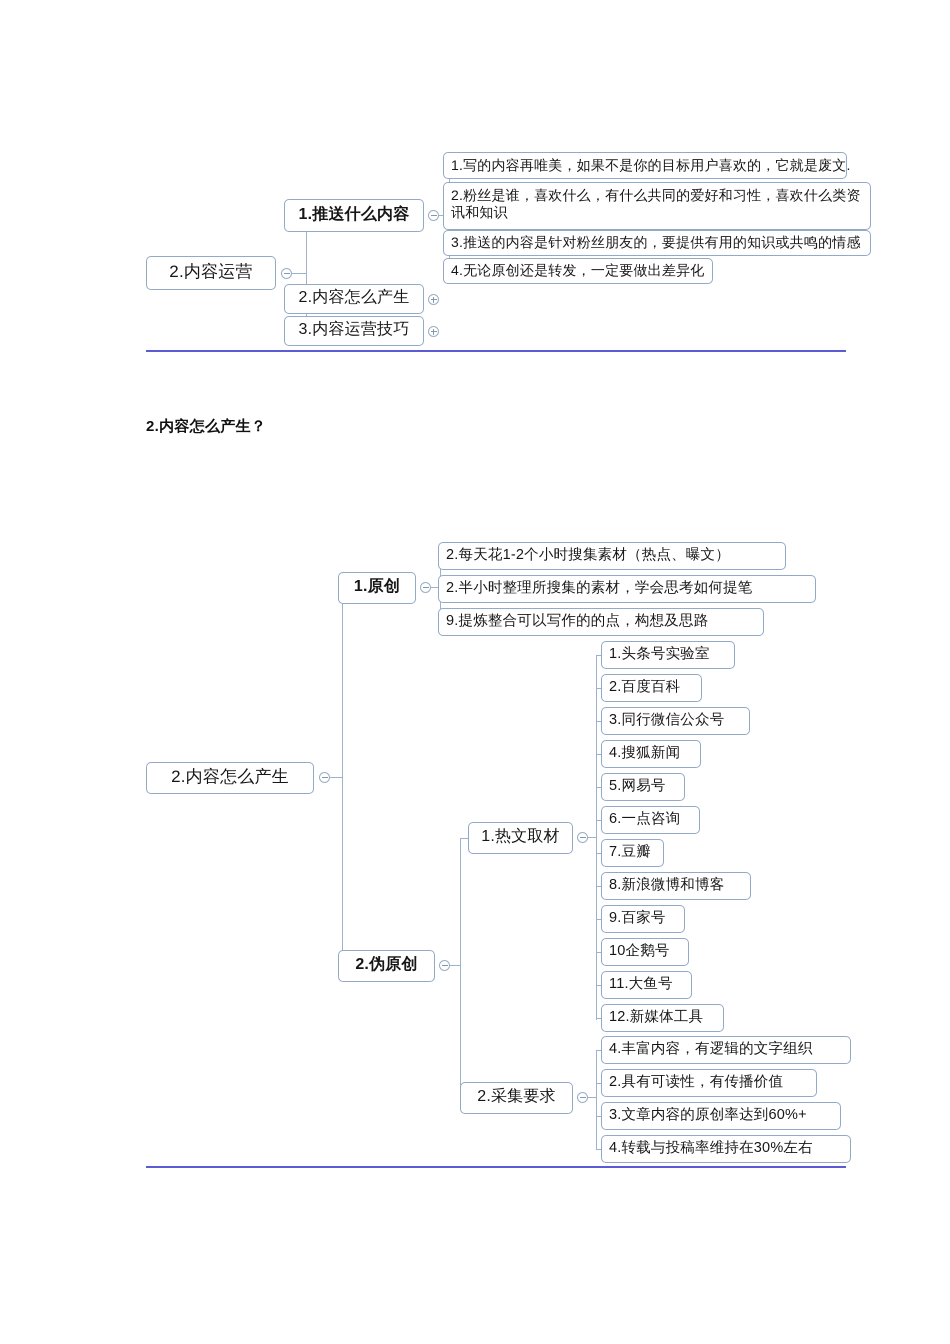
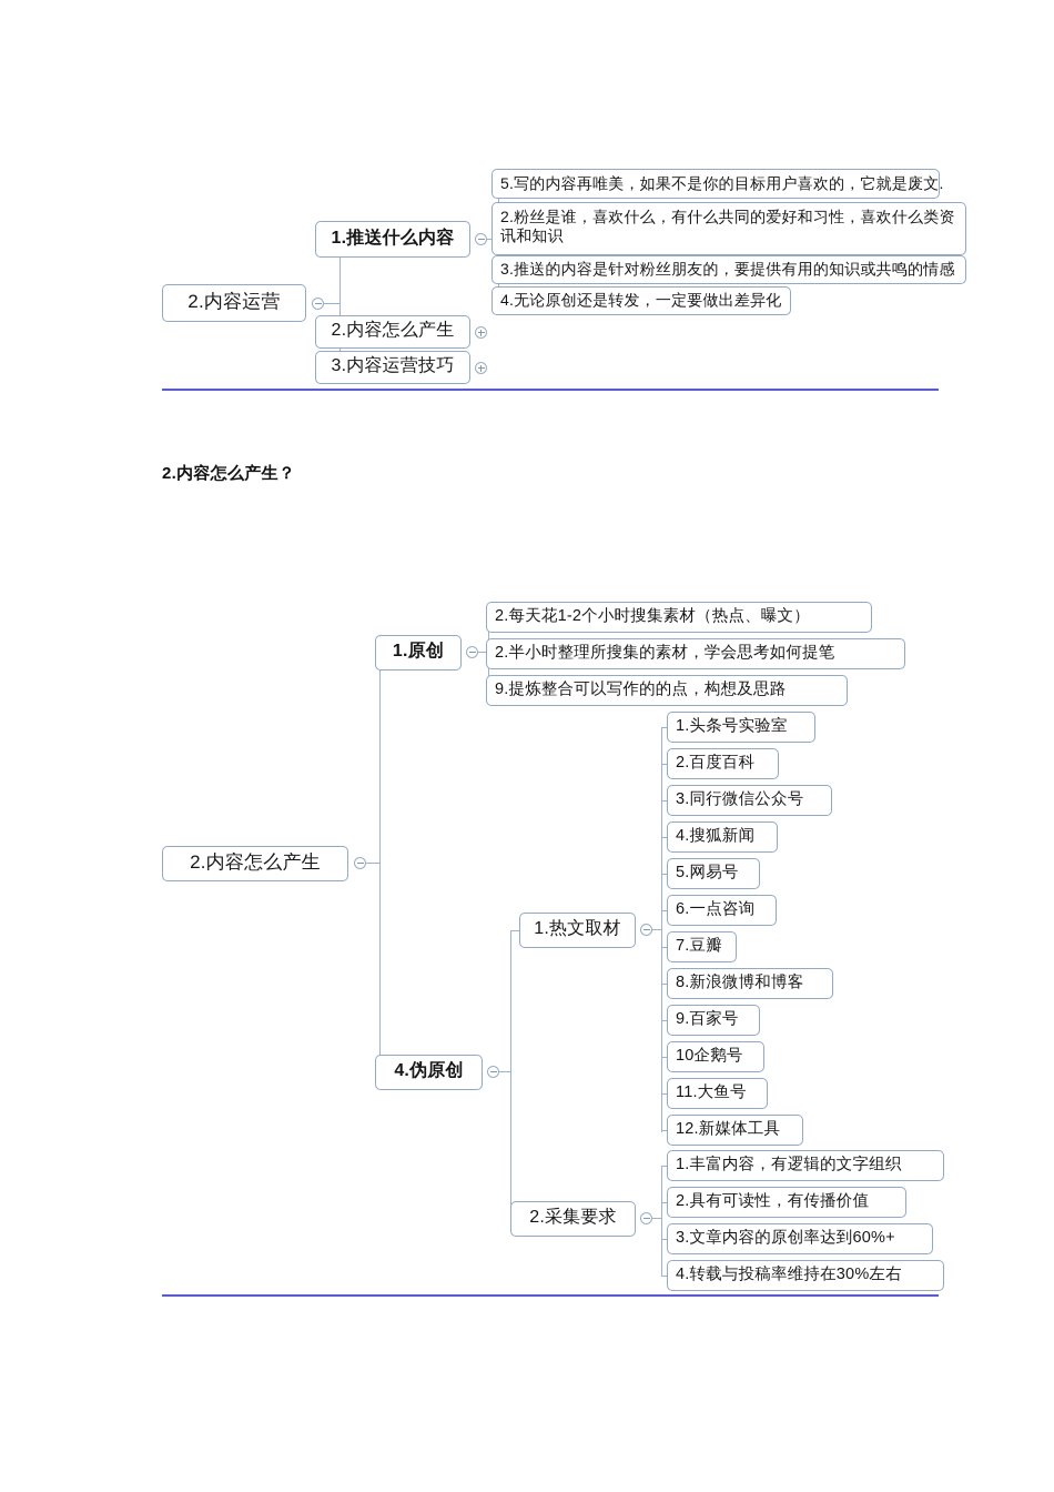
  2.内容运营
  1.推送什么内容
- 1.写的内容再唯美，如果不是你的目标用户喜欢的，它就是废文.
+ 5.写的内容再唯美，如果不是你的目标用户喜欢的，它就是废文.
  2.粉丝是谁，喜欢什么，有什么共同的爱好和习性，喜欢什么类资讯和知识
  3.推送的内容是针对粉丝朋友的，要提供有用的知识或共鸣的情感
  4.无论原创还是转发，一定要做出差异化
  2.内容怎么产生
  3.内容运营技巧
  2.内容怎么产生？
  2.内容怎么产生
  1.原创
  2.每天花1-2个小时搜集素材（热点、曝文）
  2.半小时整理所搜集的素材，学会思考如何提笔
  9.提炼整合可以写作的的点，构想及思路
- 2.伪原创
+ 4.伪原创
  1.热文取材
  1.头条号实验室
  2.百度百科
  3.同行微信公众号
  4.搜狐新闻
  5.网易号
  6.一点咨询
  7.豆瓣
  8.新浪微博和博客
  9.百家号
  10企鹅号
  11.大鱼号
  12.新媒体工具
  2.采集要求
- 4.丰富内容，有逻辑的文字组织
+ 1.丰富内容，有逻辑的文字组织
  2.具有可读性，有传播价值
  3.文章内容的原创率达到60%+
  4.转载与投稿率维持在30%左右
